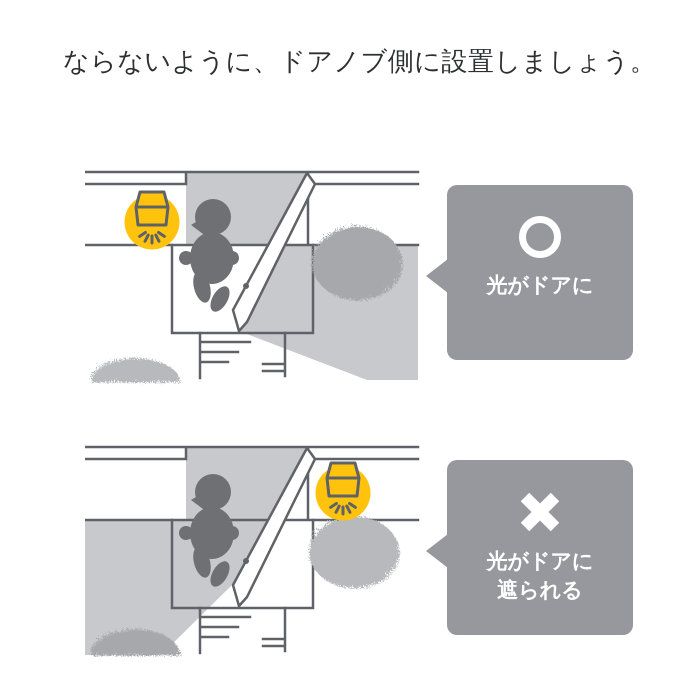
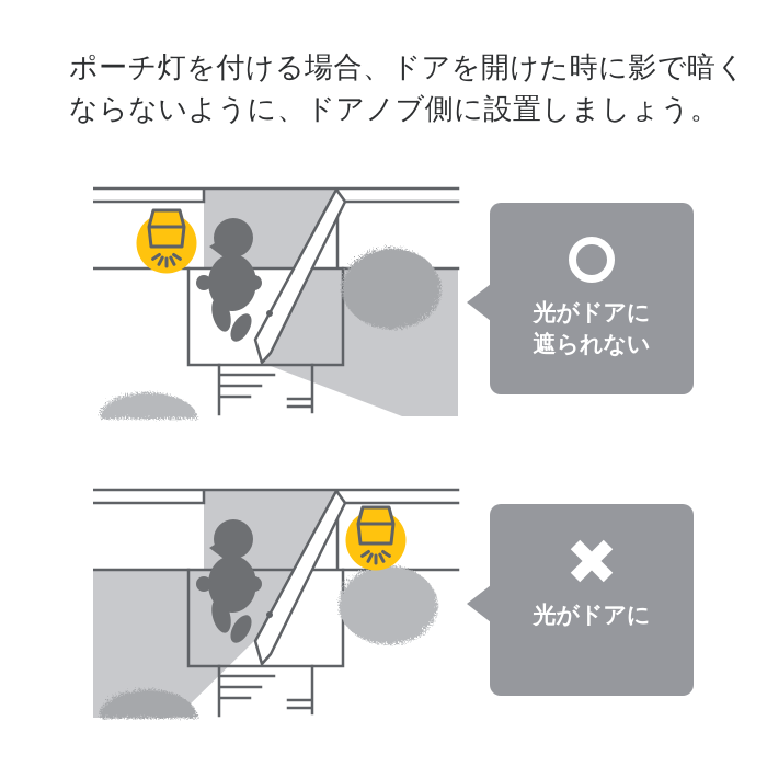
+ ポーチ灯を付ける場合、ドアを開けた時に影で暗く
  ならないように、ドアノブ側に設置しましょう。
  光がドアに
+ 遮られない
  光がドアに
- 遮られる
